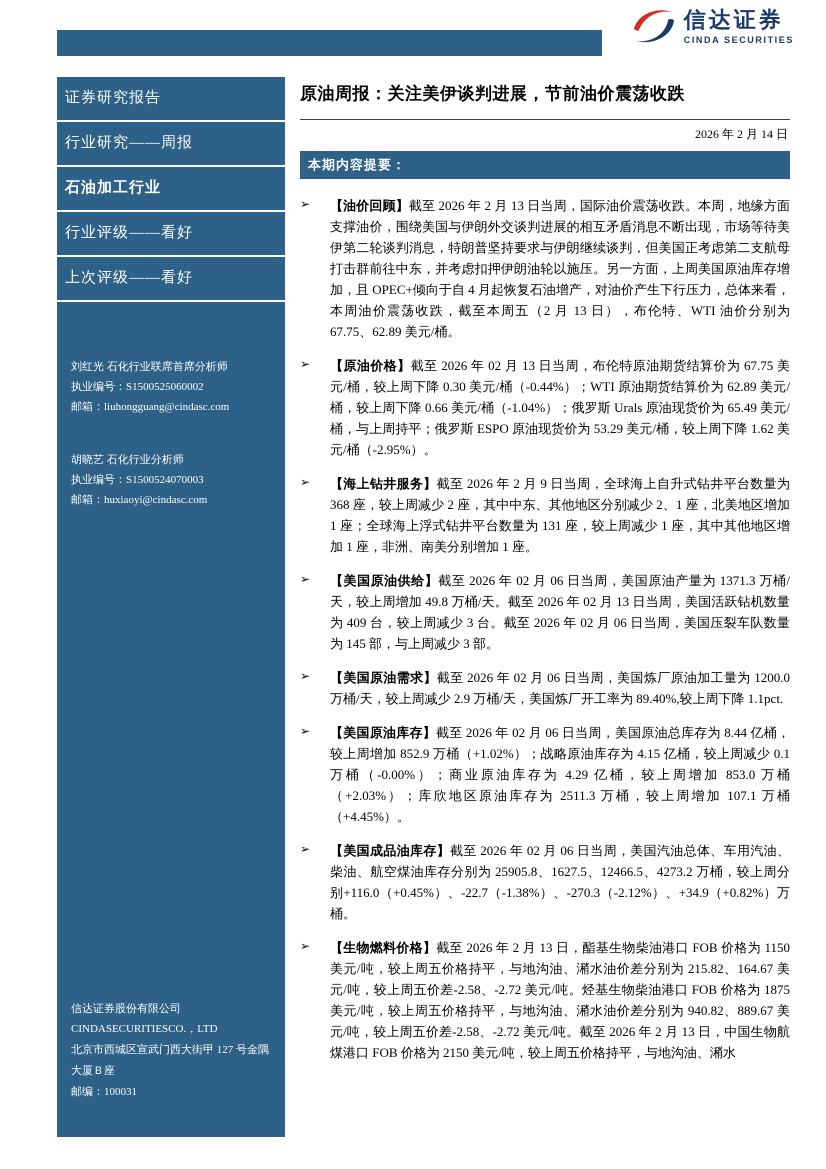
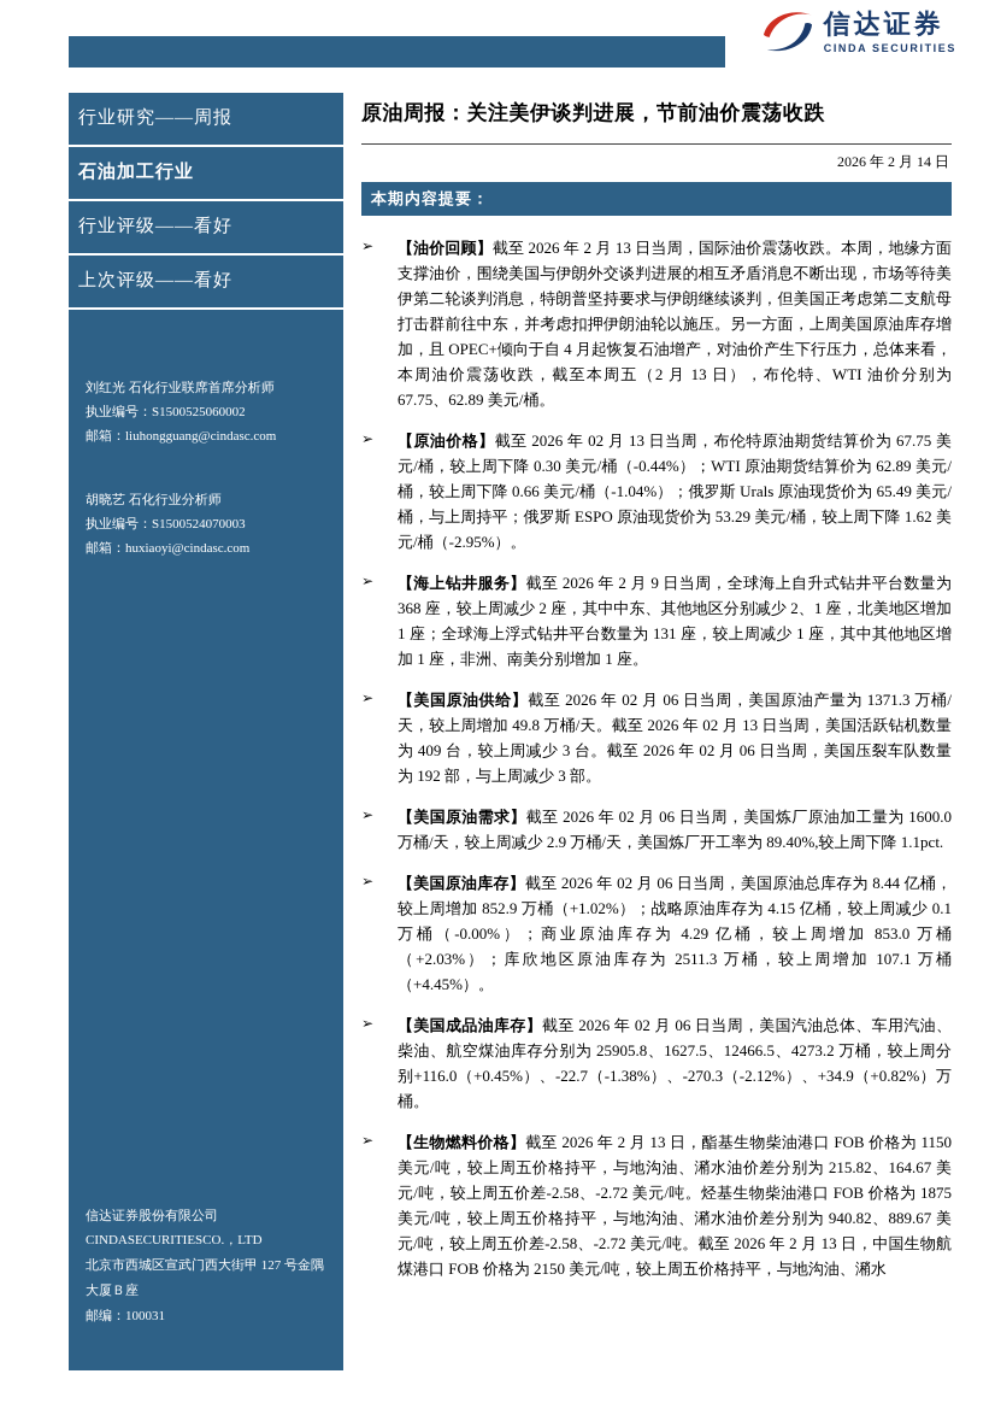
  信达证券
  CINDA SECURITIES
- 证券研究报告
  行业研究——周报
  石油加工行业
  行业评级——看好
  上次评级——看好
  刘红光 石化行业联席首席分析师
  执业编号：S1500525060002
  邮箱：liuhongguang@cindasc.com
  胡晓艺 石化行业分析师
  执业编号：S1500524070003
  邮箱：huxiaoyi@cindasc.com
  信达证券股份有限公司
  CINDASECURITIESCO.，LTD
  北京市西城区宣武门西大街甲 127 号金隅
  大厦Ｂ座
  邮编：100031
  原油周报：关注美伊谈判进展，节前油价震荡收跌
  2026 年 2 月 14 日
  本期内容提要：
  ➢
  【油价回顾】截至 2026 年 2 月 13 日当周，国际油价震荡收跌。本周，地缘方面支撑油价，围绕美国与伊朗外交谈判进展的相互矛盾消息不断出现，市场等待美伊第二轮谈判消息，特朗普坚持要求与伊朗继续谈判，但美国正考虑第二支航母打击群前往中东，并考虑扣押伊朗油轮以施压。另一方面，上周美国原油库存增加，且 OPEC+倾向于自 4 月起恢复石油增产，对油价产生下行压力，总体来看，本周油价震荡收跌，截至本周五（2 月 13 日），布伦特、WTI 油价分别为 67.75、62.89 美元/桶。
  ➢
  【原油价格】截至 2026 年 02 月 13 日当周，布伦特原油期货结算价为 67.75 美元/桶，较上周下降 0.30 美元/桶（-0.44%）；WTI 原油期货结算价为 62.89 美元/桶，较上周下降 0.66 美元/桶（-1.04%）；俄罗斯 Urals 原油现货价为 65.49 美元/桶，与上周持平；俄罗斯 ESPO 原油现货价为 53.29 美元/桶，较上周下降 1.62 美元/桶（-2.95%）。
  ➢
  【海上钻井服务】截至 2026 年 2 月 9 日当周，全球海上自升式钻井平台数量为 368 座，较上周减少 2 座，其中中东、其他地区分别减少 2、1 座，北美地区增加 1 座；全球海上浮式钻井平台数量为 131 座，较上周减少 1 座，其中其他地区增加 1 座，非洲、南美分别增加 1 座。
  ➢
- 【美国原油供给】截至 2026 年 02 月 06 日当周，美国原油产量为 1371.3 万桶/天，较上周增加 49.8 万桶/天。截至 2026 年 02 月 13 日当周，美国活跃钻机数量为 409 台，较上周减少 3 台。截至 2026 年 02 月 06 日当周，美国压裂车队数量为 145 部，与上周减少 3 部。
+ 【美国原油供给】截至 2026 年 02 月 06 日当周，美国原油产量为 1371.3 万桶/天，较上周增加 49.8 万桶/天。截至 2026 年 02 月 13 日当周，美国活跃钻机数量为 409 台，较上周减少 3 台。截至 2026 年 02 月 06 日当周，美国压裂车队数量为 192 部，与上周减少 3 部。
  ➢
- 【美国原油需求】截至 2026 年 02 月 06 日当周，美国炼厂原油加工量为 1200.0 万桶/天，较上周减少 2.9 万桶/天，美国炼厂开工率为 89.40%,较上周下降 1.1pct.
+ 【美国原油需求】截至 2026 年 02 月 06 日当周，美国炼厂原油加工量为 1600.0 万桶/天，较上周减少 2.9 万桶/天，美国炼厂开工率为 89.40%,较上周下降 1.1pct.
  ➢
  【美国原油库存】截至 2026 年 02 月 06 日当周，美国原油总库存为 8.44 亿桶，较上周增加 852.9 万桶（+1.02%）；战略原油库存为 4.15 亿桶，较上周减少 0.1 万桶（-0.00%）；商业原油库存为 4.29 亿桶，较上周增加 853.0 万桶（+2.03%）；库欣地区原油库存为 2511.3 万桶，较上周增加 107.1 万桶（+4.45%）。
  ➢
  【美国成品油库存】截至 2026 年 02 月 06 日当周，美国汽油总体、车用汽油、柴油、航空煤油库存分别为 25905.8、1627.5、12466.5、4273.2 万桶，较上周分别+116.0（+0.45%）、-22.7（-1.38%）、-270.3（-2.12%）、+34.9（+0.82%）万桶。
  ➢
  【生物燃料价格】截至 2026 年 2 月 13 日，酯基生物柴油港口 FOB 价格为 1150 美元/吨，较上周五价格持平，与地沟油、潲水油价差分别为 215.82、164.67 美元/吨，较上周五价差-2.58、-2.72 美元/吨。烃基生物柴油港口 FOB 价格为 1875 美元/吨，较上周五价格持平，与地沟油、潲水油价差分别为 940.82、889.67 美元/吨，较上周五价差-2.58、-2.72 美元/吨。截至 2026 年 2 月 13 日，中国生物航煤港口 FOB 价格为 2150 美元/吨，较上周五价格持平，与地沟油、潲水
